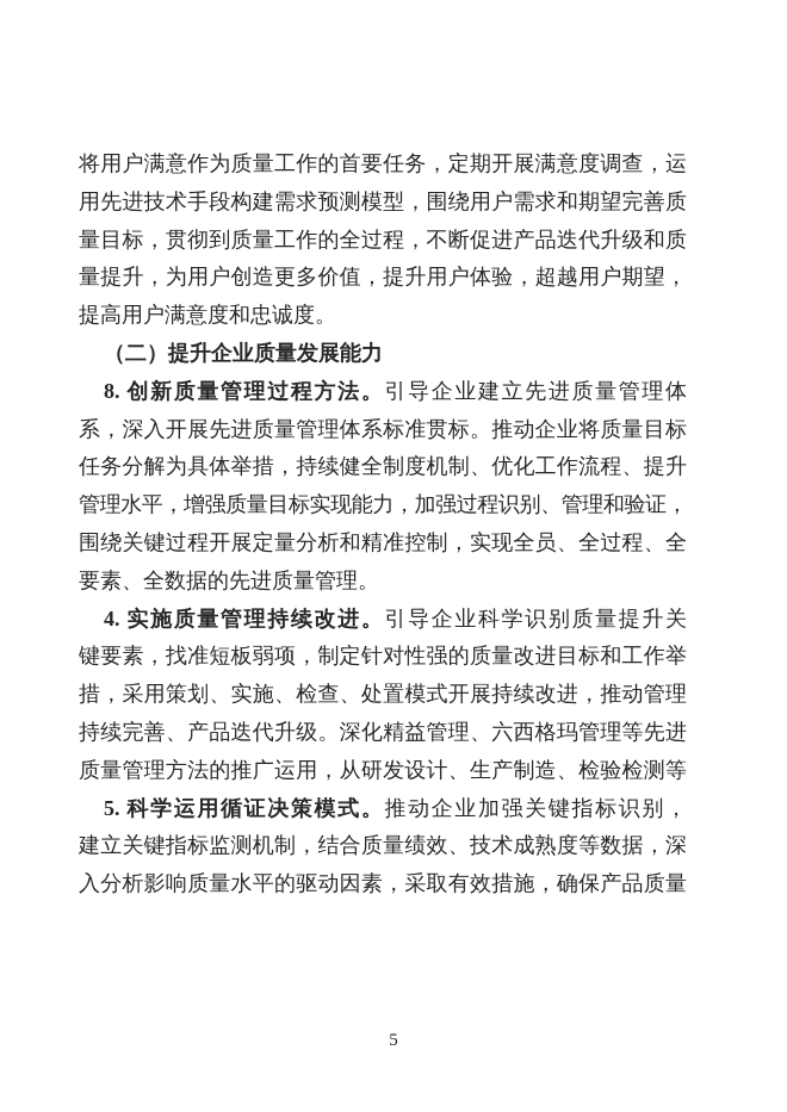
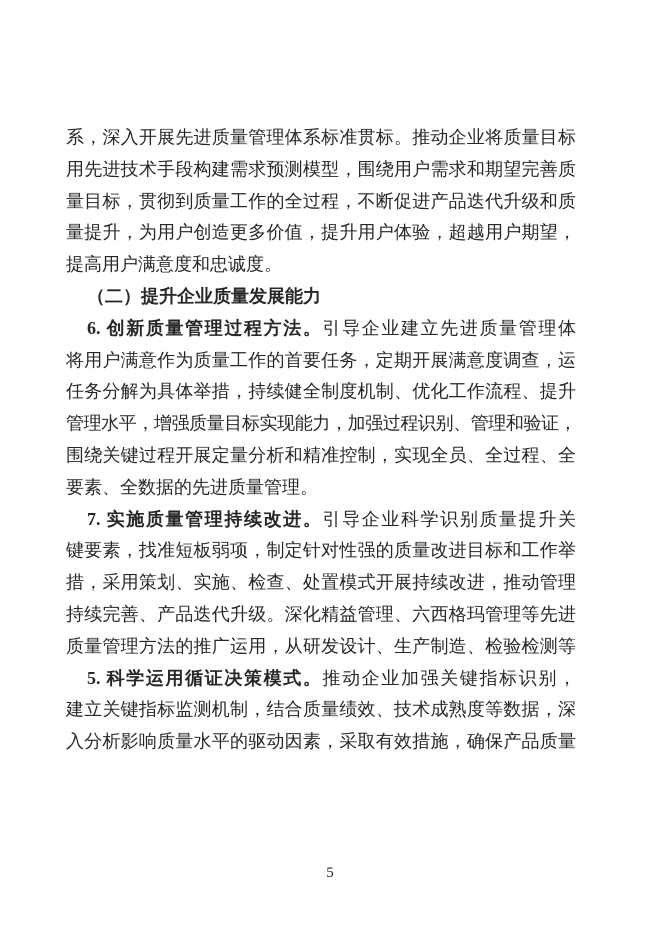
- 将用户满意作为质量工作的首要任务，定期开展满意度调查，运
+ 系，深入开展先进质量管理体系标准贯标。推动企业将质量目标
  用先进技术手段构建需求预测模型，围绕用户需求和期望完善质
  量目标，贯彻到质量工作的全过程，不断促进产品迭代升级和质
  量提升，为用户创造更多价值，提升用户体验，超越用户期望，
  提高用户满意度和忠诚度。
  （二）提升企业质量发展能力
- 8. 创新质量管理过程方法。引导企业建立先进质量管理体
+ 6. 创新质量管理过程方法。引导企业建立先进质量管理体
- 系，深入开展先进质量管理体系标准贯标。推动企业将质量目标
+ 将用户满意作为质量工作的首要任务，定期开展满意度调查，运
  任务分解为具体举措，持续健全制度机制、优化工作流程、提升
  管理水平，增强质量目标实现能力，加强过程识别、管理和验证，
  围绕关键过程开展定量分析和精准控制，实现全员、全过程、全
  要素、全数据的先进质量管理。
- 4. 实施质量管理持续改进。引导企业科学识别质量提升关
+ 7. 实施质量管理持续改进。引导企业科学识别质量提升关
  键要素，找准短板弱项，制定针对性强的质量改进目标和工作举
  措，采用策划、实施、检查、处置模式开展持续改进，推动管理
  持续完善、产品迭代升级。深化精益管理、六西格玛管理等先进
  质量管理方法的推广运用，从研发设计、生产制造、检验检测等
  5. 科学运用循证决策模式。推动企业加强关键指标识别，
  建立关键指标监测机制，结合质量绩效、技术成熟度等数据，深
  入分析影响质量水平的驱动因素，采取有效措施，确保产品质量
  5
